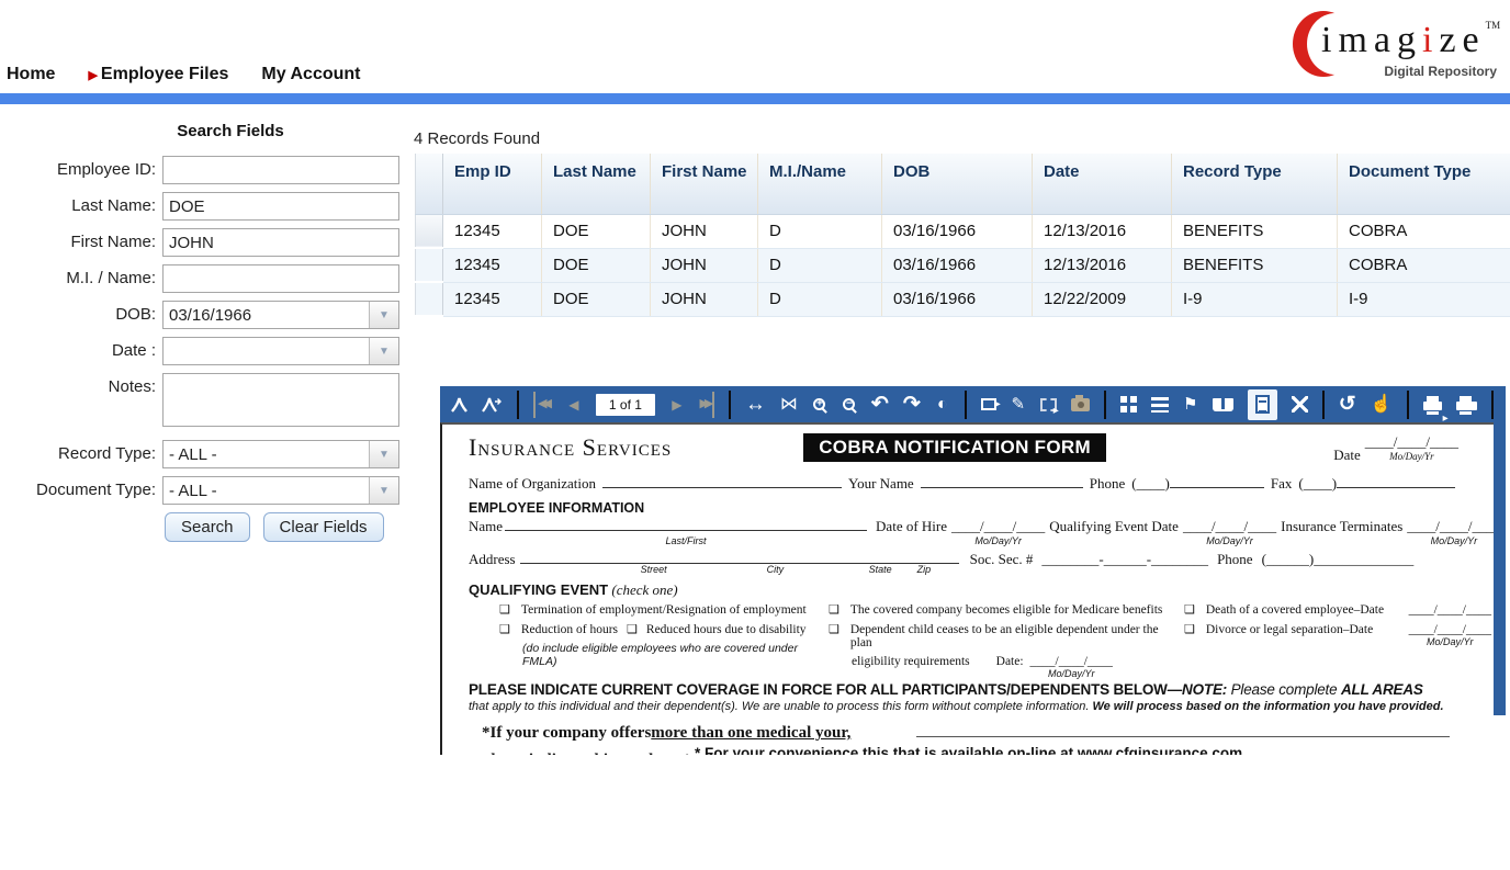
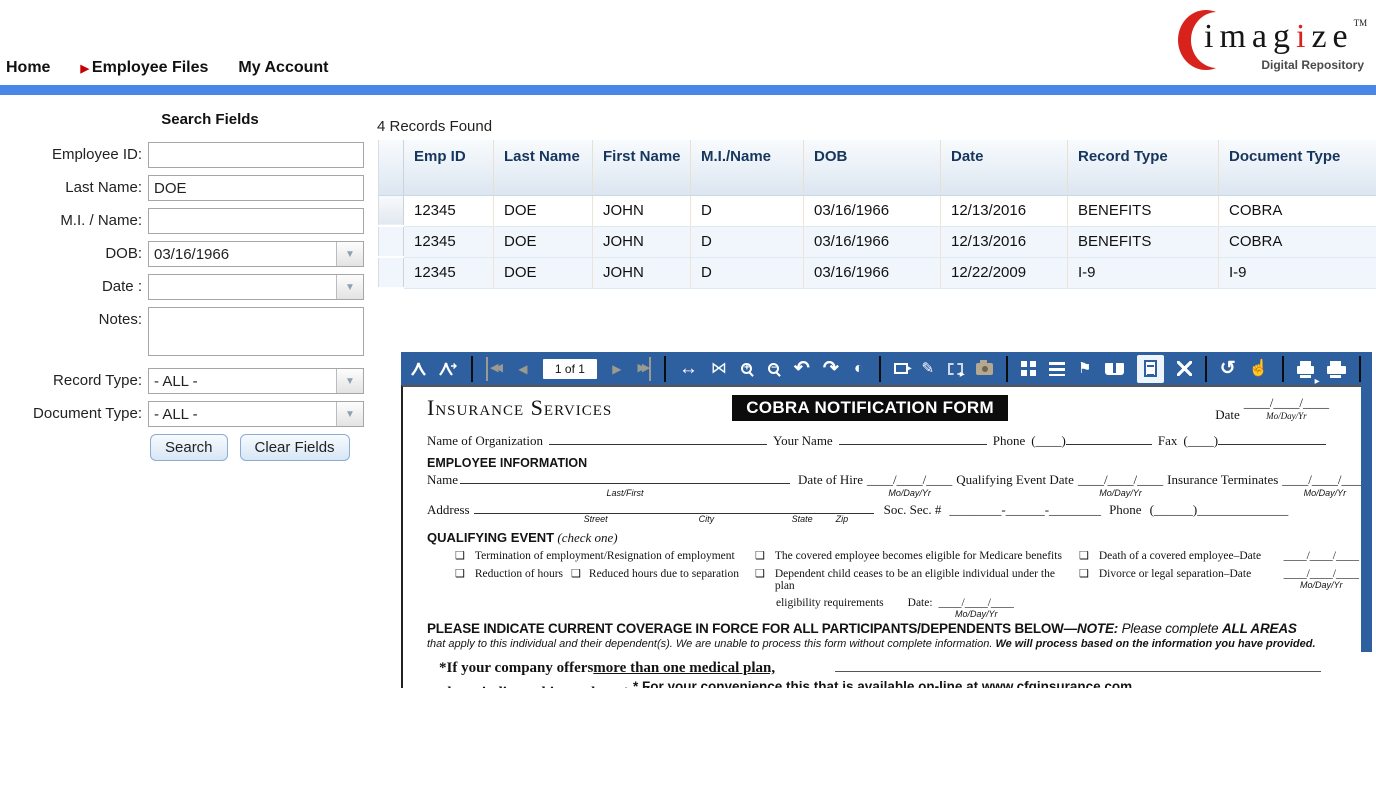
  Home
  ▶
  Employee Files
  My Account
  imagizeTM
  Digital Repository
  Search Fields
  Employee ID:
  Last Name:
  DOE
- First Name:
- JOHN
  M.I. / Name:
  DOB:
  03/16/1966
  ▼
  Date :
  ▼
  Notes:
  Record Type:
  - ALL -
  ▼
  Document Type:
  - ALL -
  ▼
  Search
  Clear Fields
  4 Records Found
  	Emp ID	Last Name	First Name	M.I./Name	DOB	Date	Record Type	Document Type
  	12345	DOE	JOHN	D	03/16/1966	12/13/2016	BENEFITS	COBRA
  	12345	DOE	JOHN	D	03/16/1966	12/13/2016	BENEFITS	COBRA
  	12345	DOE	JOHN	D	03/16/1966	12/22/2009	I-9	I-9
  ◀◀
  ◀
  1 of 1
  ▶
  ▶▶
  ↔
  ⋈
  +
  −
  ↶
  ↷
  ◐
  ✎
  ⚑
  ↺
  ☝
  ▸
  Insurance Services
  COBRA NOTIFICATION FORM
  Date____/____/____
  Mo/Day/Yr
  Name of Organization
  Your Name
  Phone
  (____)
  Fax
  (____)
  EMPLOYEE INFORMATION
  Name
  Last/First
  Date of Hire
  ____/____/____
  Mo/Day/Yr
  Qualifying Event Date
  ____/____/____
  Mo/Day/Yr
  Insurance Terminates
  ____/____/___
  Mo/Day/Yr
  Address
  Street
  City
  State
  Zip
  Soc. Sec. #
  ________-______-________
  Phone
  (______)______________
  QUALIFYING EVENT (check one)
  ❑
  Termination of employment/Resignation of employment
  ❑
  Reduction of hours
  ❑
- Reduced hours due to disability
+ Reduced hours due to separation
- (do include eligible employees who are covered under FMLA)
  ❑
- The covered company becomes eligible for Medicare benefits
+ The covered employee becomes eligible for Medicare benefits
  ❑
- Dependent child ceases to be an eligible dependent under the plan
+ Dependent child ceases to be an eligible individual under the plan
  eligibility requirements
  Date:
  ____/____/____
  Mo/Day/Yr
  ❑
  Death of a covered employee–Date
  ____/____/____
  ❑
  Divorce or legal separation–Date
  ____/____/____
  Mo/Day/Yr
  PLEASE INDICATE CURRENT COVERAGE IN FORCE FOR ALL PARTICIPANTS/DEPENDENTS BELOW—NOTE: Please complete ALL AREAS
  that apply to this individual and their dependent(s). We are unable to process this form without complete information. We will process based on the information you have provided.
  *If your company offers
- more than one medical your,
+ more than one medical plan,
  * For your convenience this that is available on-line at www.cfginsurance.com.
